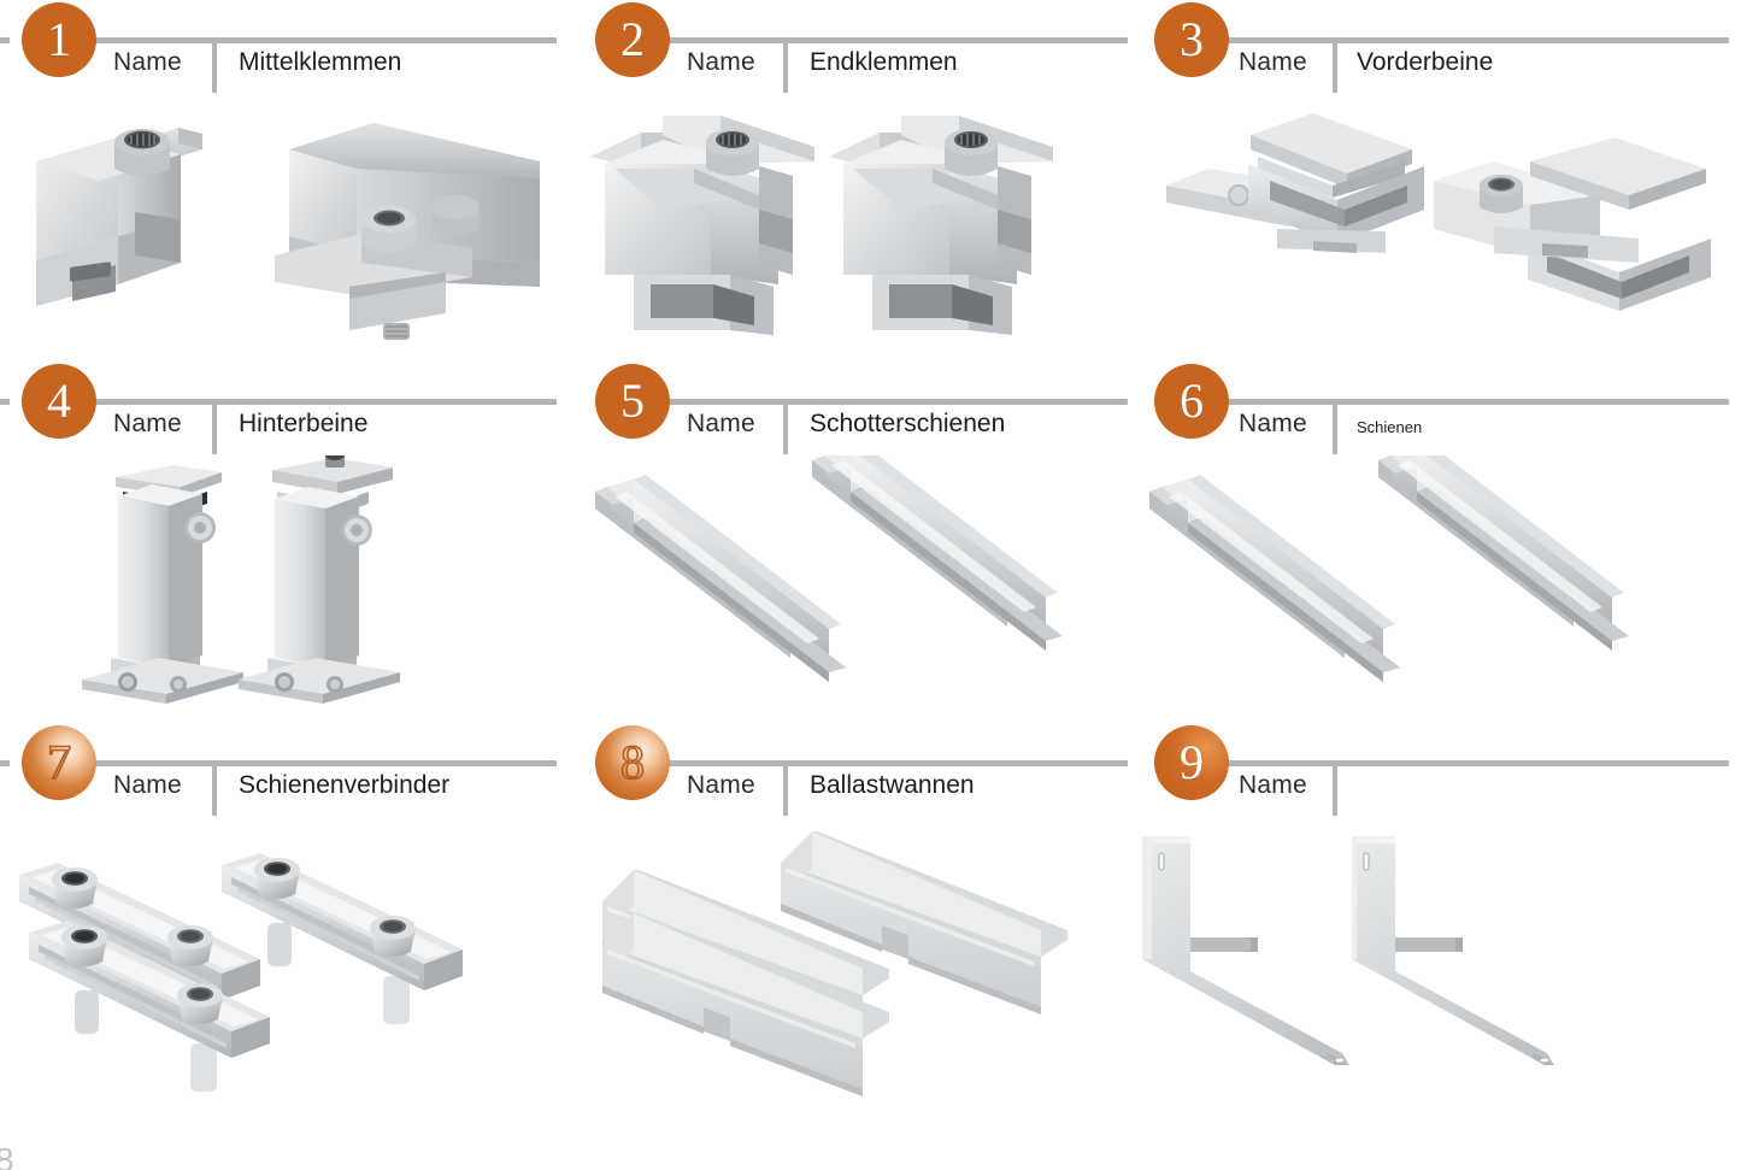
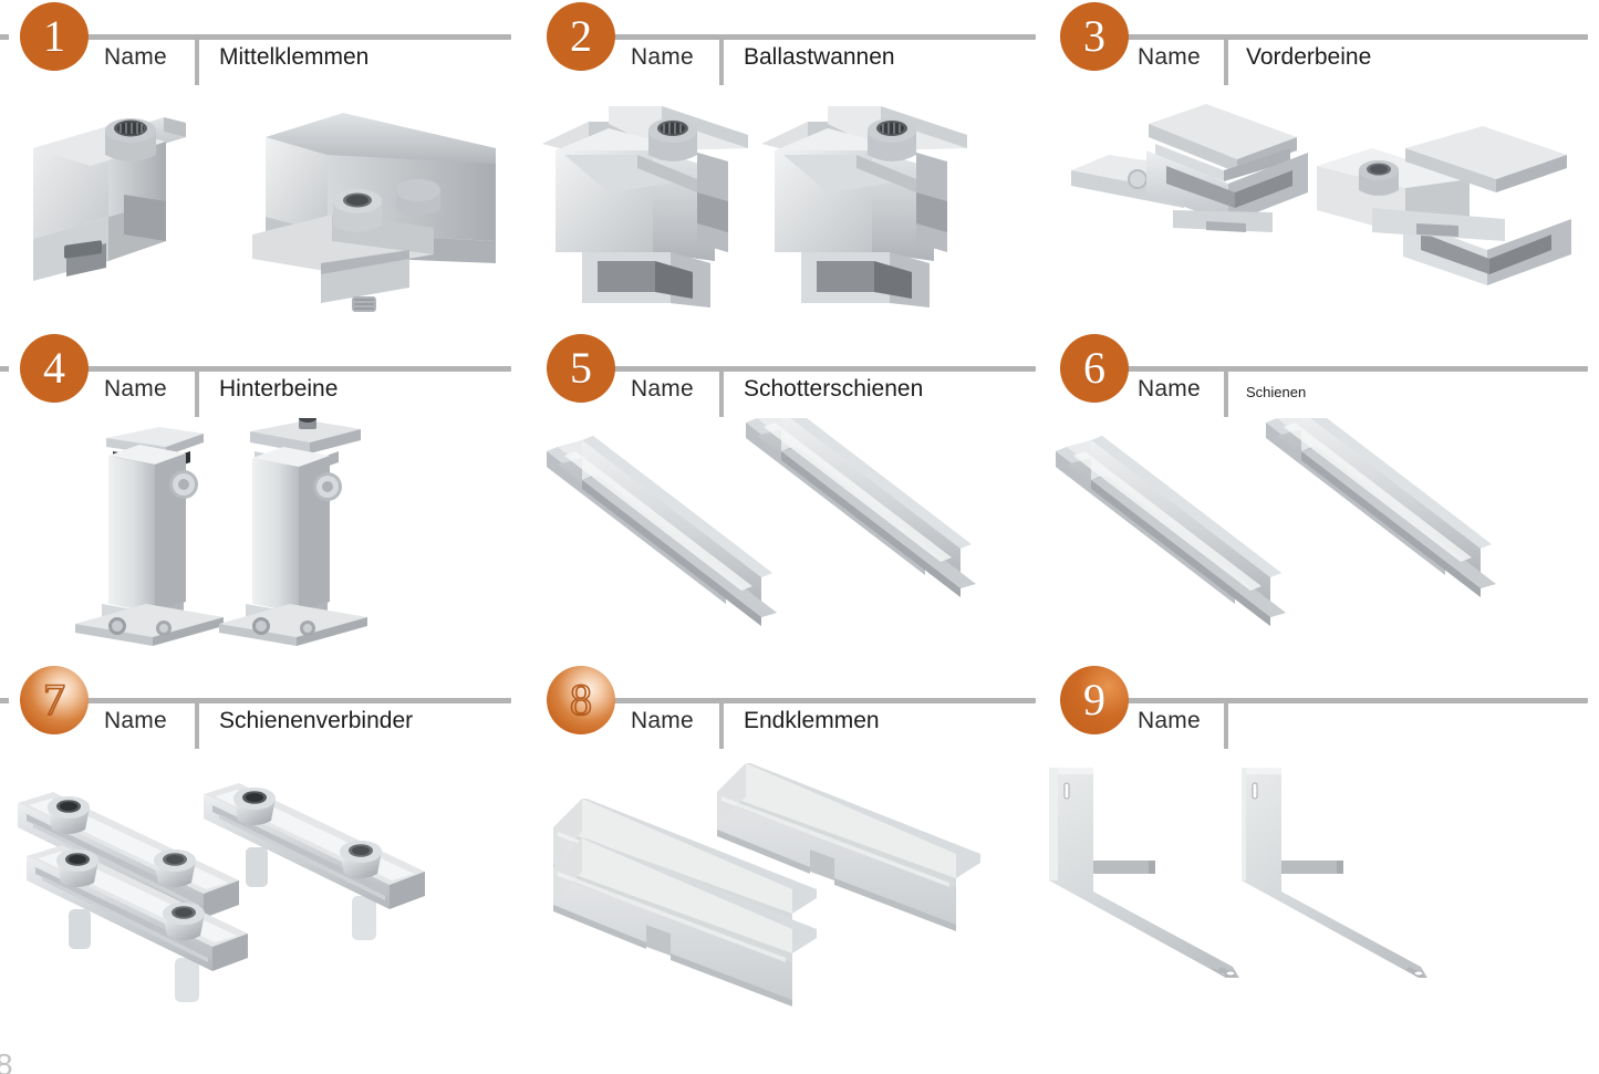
  1
  Name
  Mittelklemmen
  2
  Name
- Endklemmen
+ Ballastwannen
  3
  Name
  Vorderbeine
  4
  Name
  Hinterbeine
  5
  Name
  Schotterschienen
  6
  Name
  Schienen
  7
  Name
  Schienenverbinder
  8
  Name
- Ballastwannen
+ Endklemmen
  9
  Name
  8
